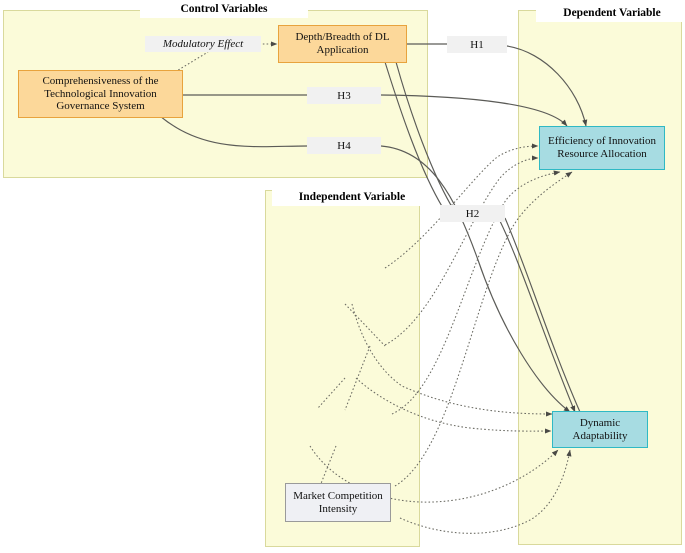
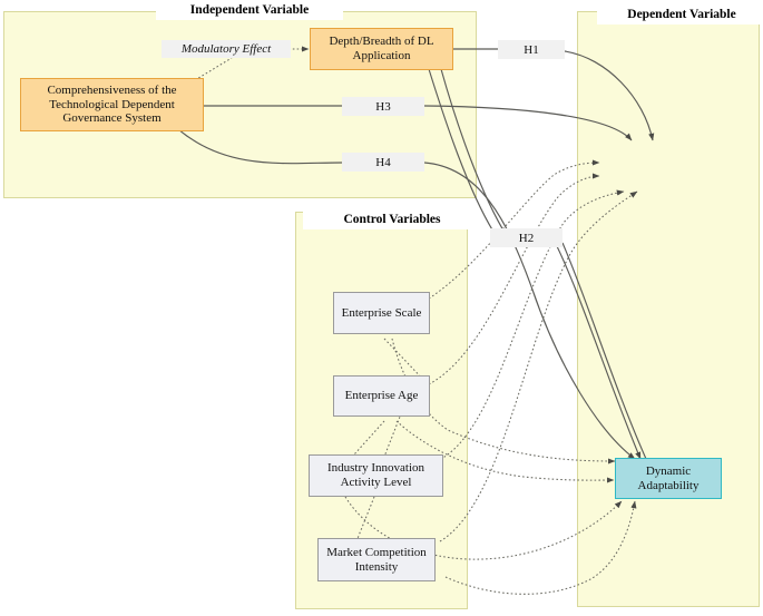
- Control Variables
+ Independent Variable
  Dependent Variable
- Independent Variable
+ Control Variables
  Depth/Breadth of DL Application
- Comprehensiveness of the Technological Innovation Governance System
+ Comprehensiveness of the Technological Dependent Governance System
  Modulatory Effect
- Efficiency of Innovation Resource Allocation
  Dynamic Adaptability
+ Enterprise Scale
+ Enterprise Age
+ Industry Innovation Activity Level
  Market Competition Intensity
  H1
  H3
  H4
  H2
